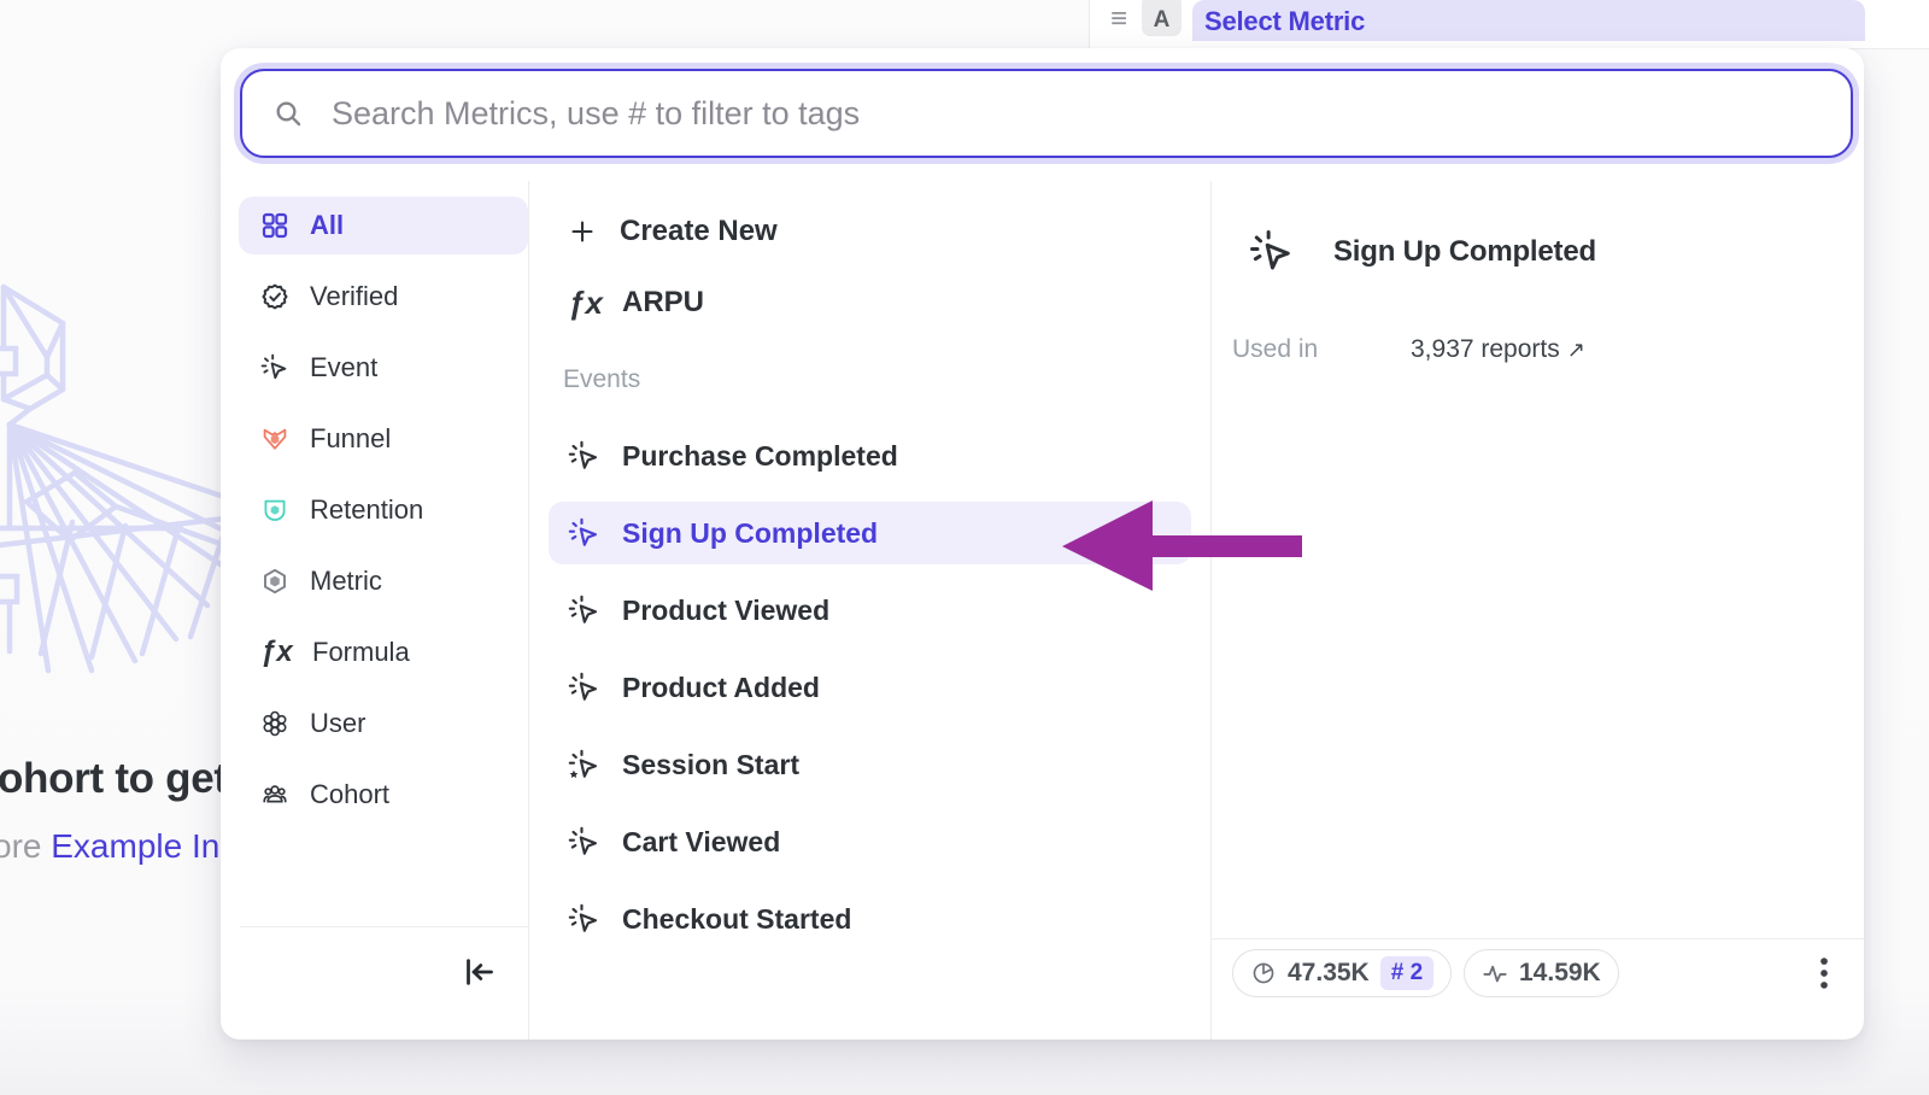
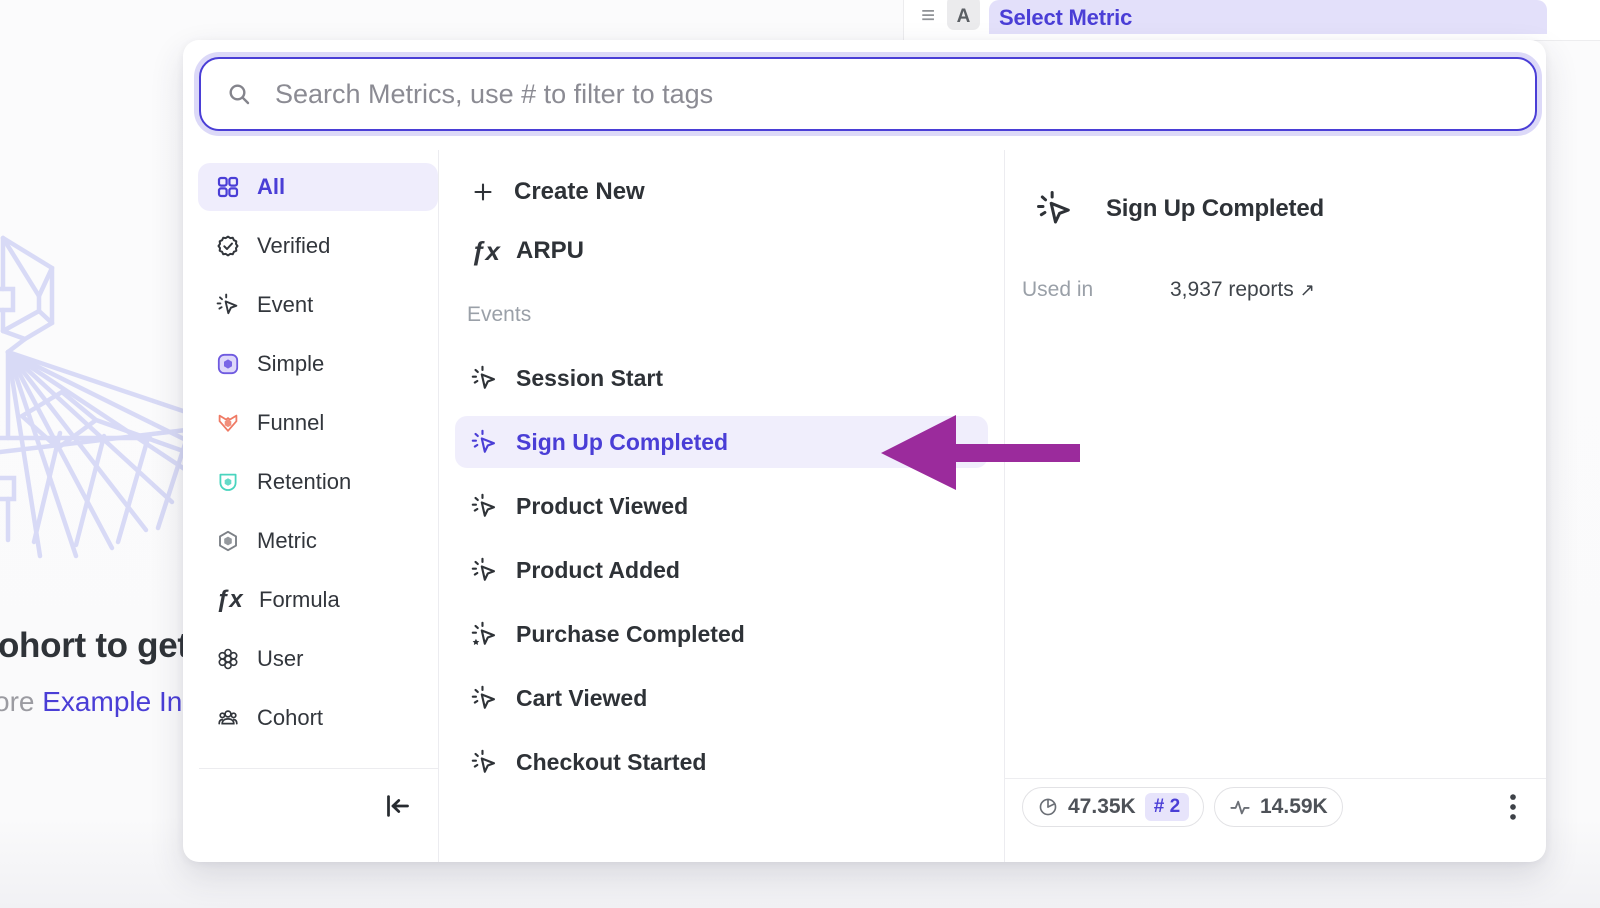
  ohort to ge
  ore Example In
  ≡
  A
  Select Metric
  Search Metrics, use # to filter to tags
  All
  Verified
  Event
+ Simple
  Funnel
  Retention
  Metric
  ƒx
  Formula
  User
  Cohort
  Create New
  ƒx
  ARPU
  Events
- Purchase Completed
+ Session Start
  Sign Up Completed
  Product Viewed
  Product Added
- Session Start
+ Purchase Completed
  Cart Viewed
  Checkout Started
  Sign Up Completed
  Used in
  3,937 reports ↗
  47.35K
  # 2
  14.59K
